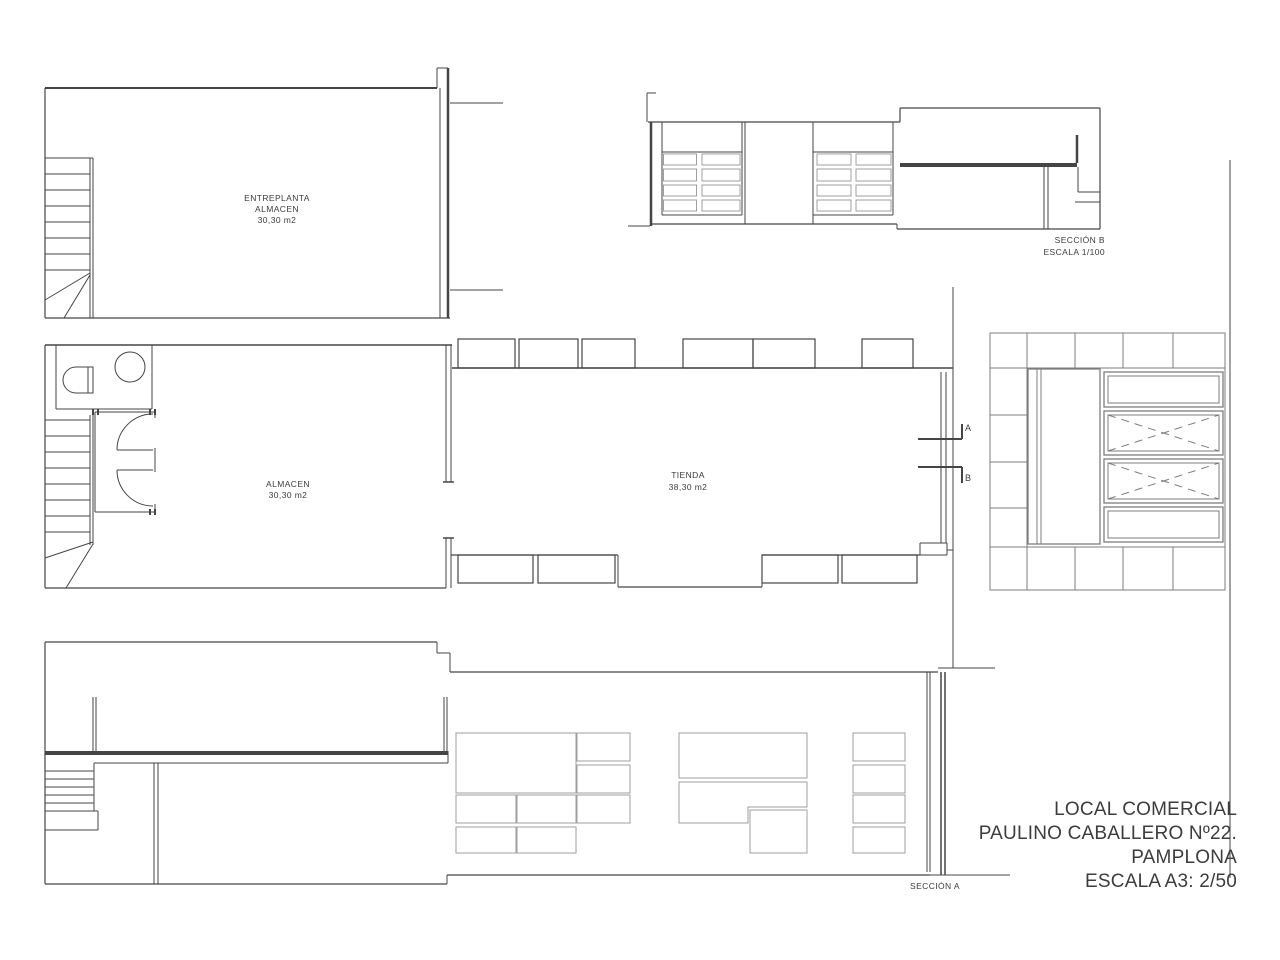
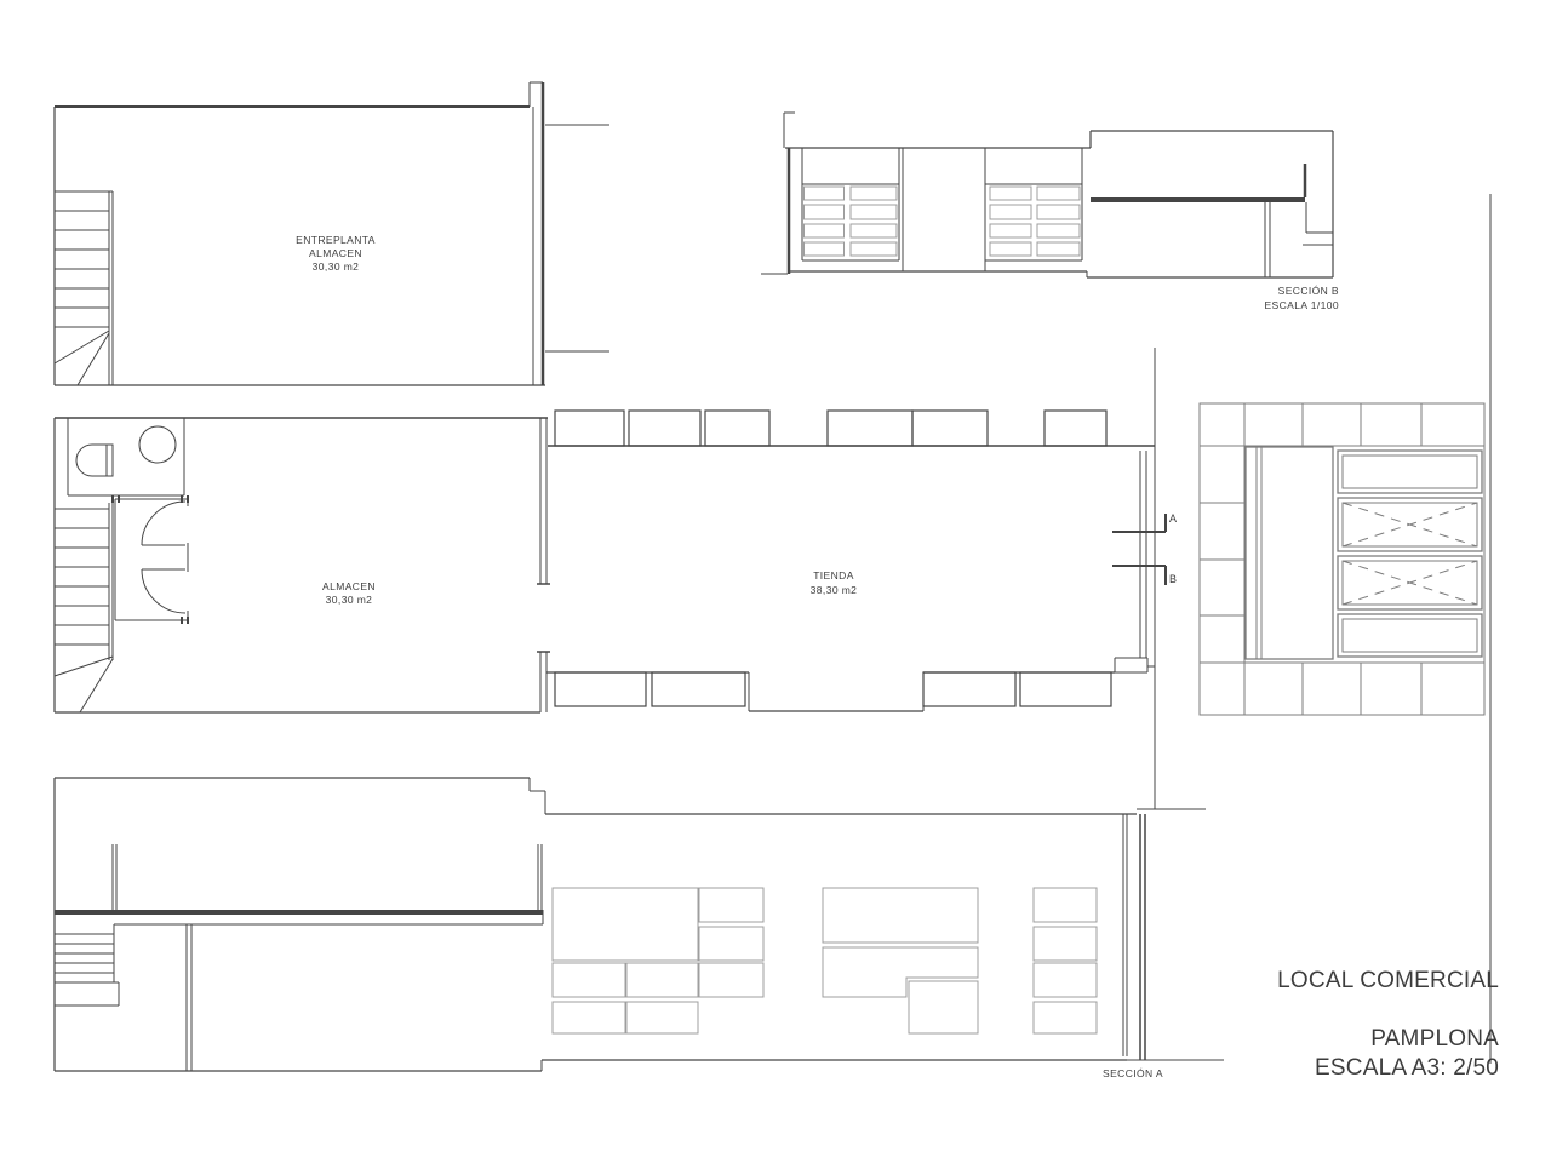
  ENTREPLANTA
  ALMACEN
  30,30 m2
  SECCIÓN B
  ESCALA 1/100
  A
  B
  ALMACEN
  30,30 m2
  TIENDA
  38,30 m2
  SECCIÓN A
  LOCAL COMERCIAL
- PAULINO CABALLERO Nº22.
  PAMPLONA
  ESCALA A3: 2/50
